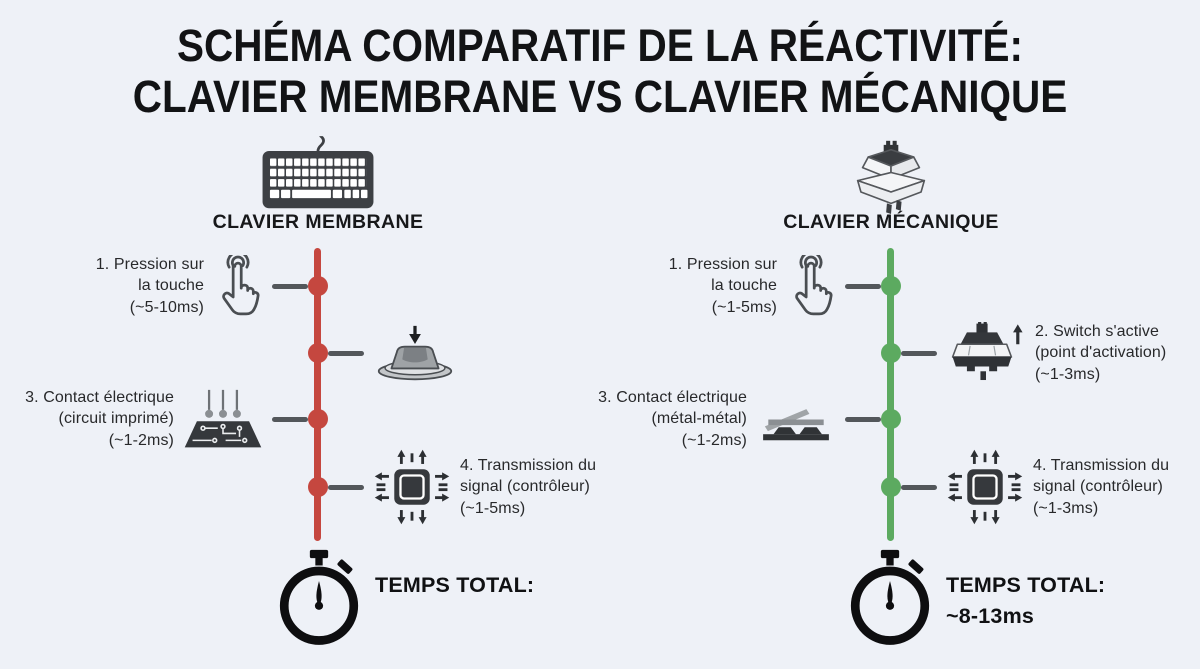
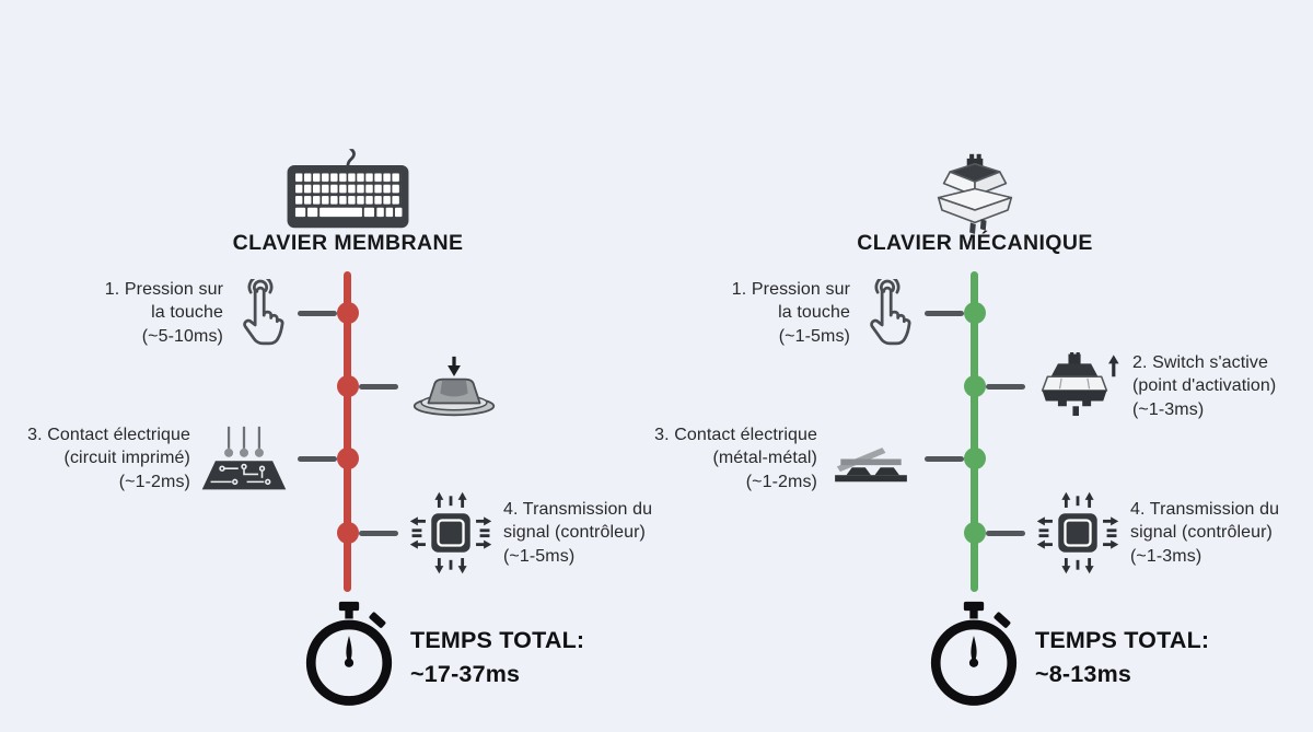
- SCHÉMA COMPARATIF DE LA RÉACTIVITÉ:
- CLAVIER MEMBRANE VS CLAVIER MÉCANIQUE
  CLAVIER MEMBRANE
  1. Pression sur
  la touche
  (~5-10ms)
  3. Contact électrique
  (circuit imprimé)
  (~1-2ms)
  4. Transmission du
  signal (contrôleur)
  (~1-5ms)
  TEMPS TOTAL:
+ ~17-37ms
  CLAVIER MÉCANIQUE
  1. Pression sur
  la touche
  (~1-5ms)
  2. Switch s'active
  (point d'activation)
  (~1-3ms)
  3. Contact électrique
  (métal-métal)
  (~1-2ms)
  4. Transmission du
  signal (contrôleur)
  (~1-3ms)
  TEMPS TOTAL:
  ~8-13ms
